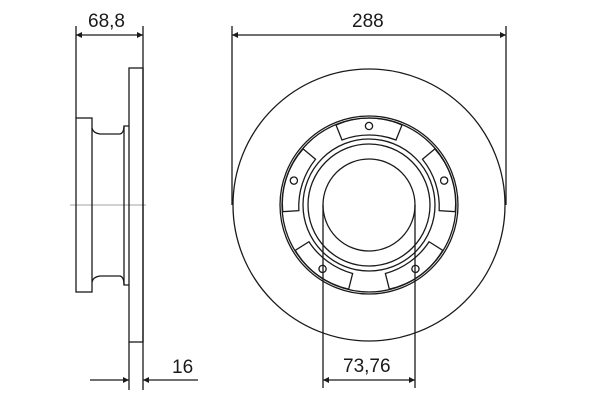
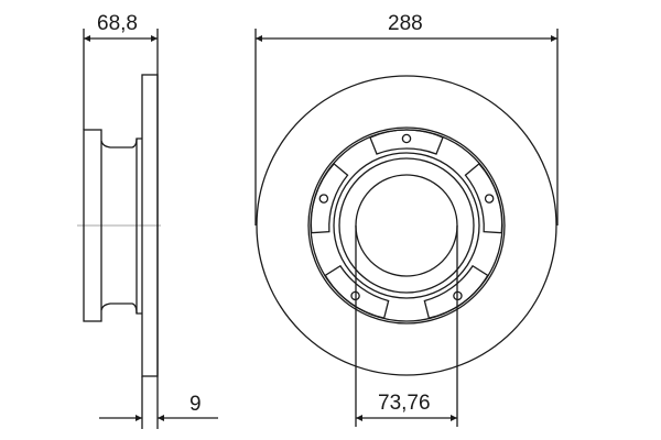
  68,8
- 16
+ 9
  288
  73,76
